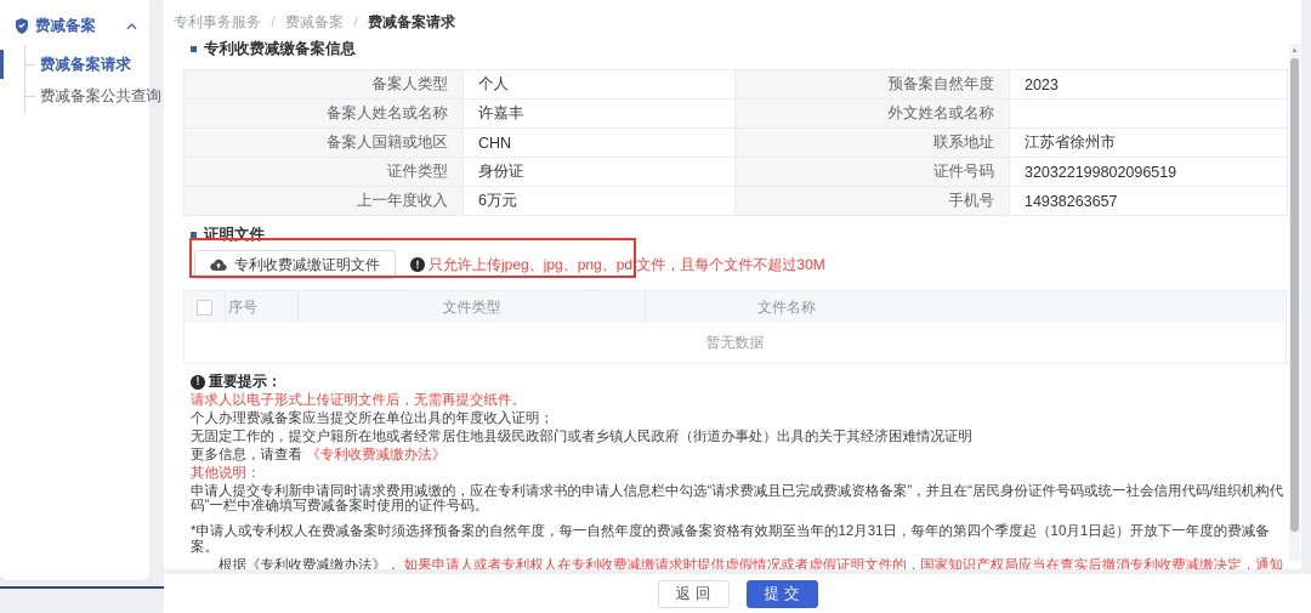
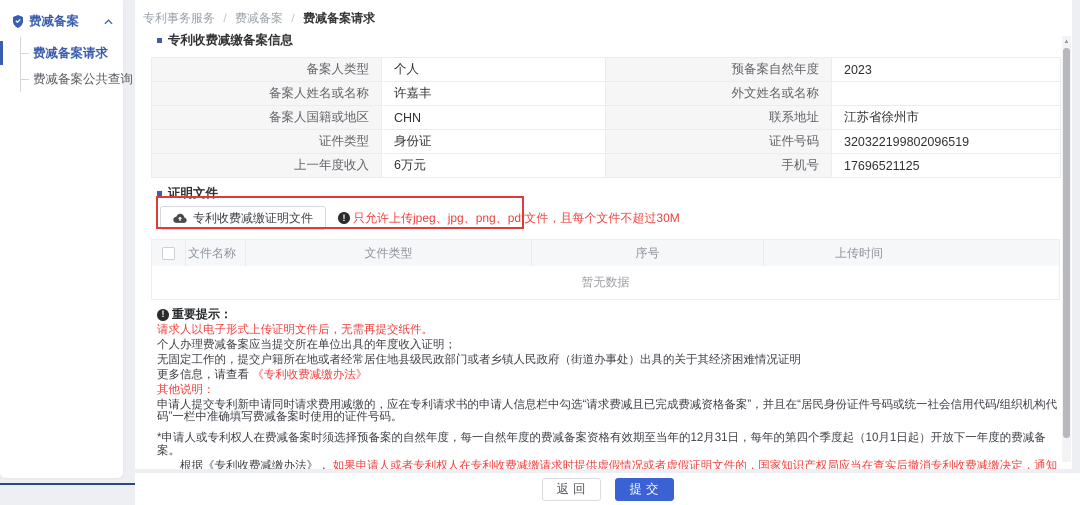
  费减备案
  费减备案请求
  费减备案公共查询
  专利事务服务 / 费减备案 / 费减备案请求
  专利收费减缴备案信息
  备案人类型	个人	预备案自然年度	2023
  备案人姓名或名称	许嘉丰	外文姓名或名称
  备案人国籍或地区	CHN	联系地址	江苏省徐州市
  证件类型	身份证	证件号码	320322199802096519
- 上一年度收入	6万元	手机号	14938263657
+ 上一年度收入	6万元	手机号	17696521125
  证明文件
  专利收费减缴证明文件
  只允许上传jpeg、jpg、png、pdf文件，且每个文件不超过30M
- 序号
+ 文件名称
  文件类型
- 文件名称
+ 序号
+ 上传时间
  暂无数据
  重要提示：
  请求人以电子形式上传证明文件后，无需再提交纸件。
  个人办理费减备案应当提交所在单位出具的年度收入证明；
  无固定工作的，提交户籍所在地或者经常居住地县级民政部门或者乡镇人民政府（街道办事处）出具的关于其经济困难情况证明
  更多信息，请查看 《专利收费减缴办法》
  其他说明：
  申请人提交专利新申请同时请求费用减缴的，应在专利请求书的申请人信息栏中勾选“请求费减且已完成费减资格备案”，并且在“居民身份证件号码或统一社会信用代码/组织机构代码”一栏中准确填写费减备案时使用的证件号码。
  *申请人或专利权人在费减备案时须选择预备案的自然年度，每一自然年度的费减备案资格有效期至当年的12月31日，每年的第四个季度起（10月1日起）开放下一年度的费减备案。
  返回
  提交
